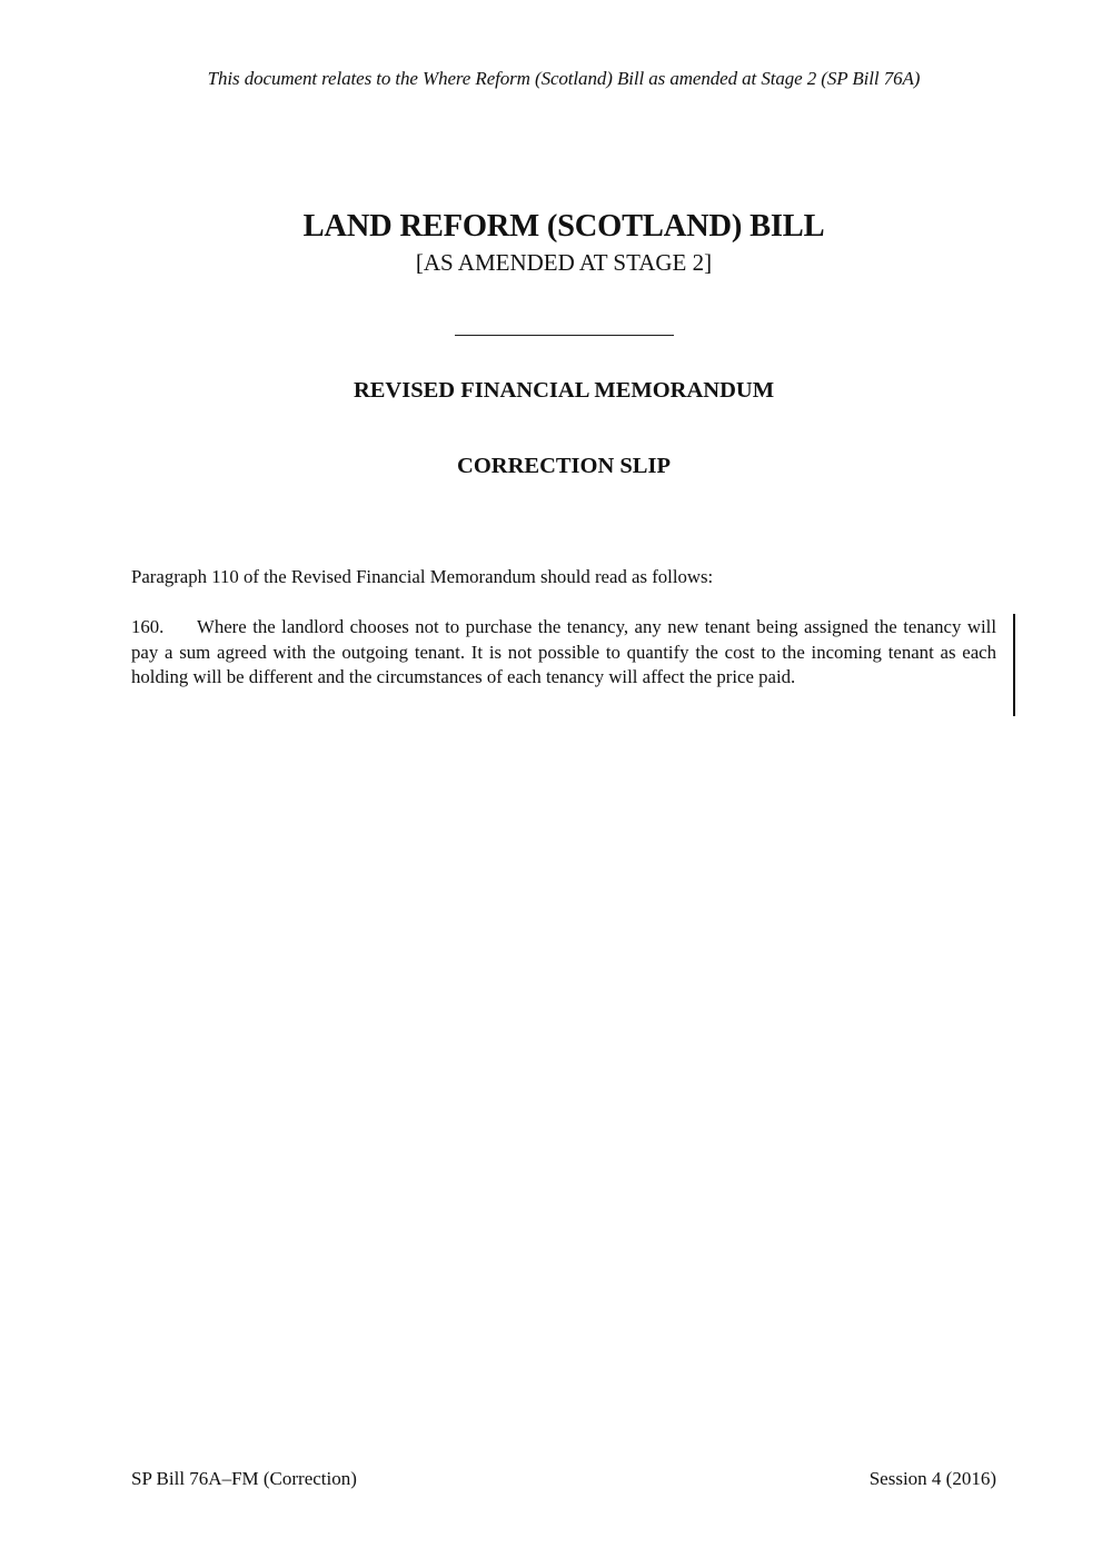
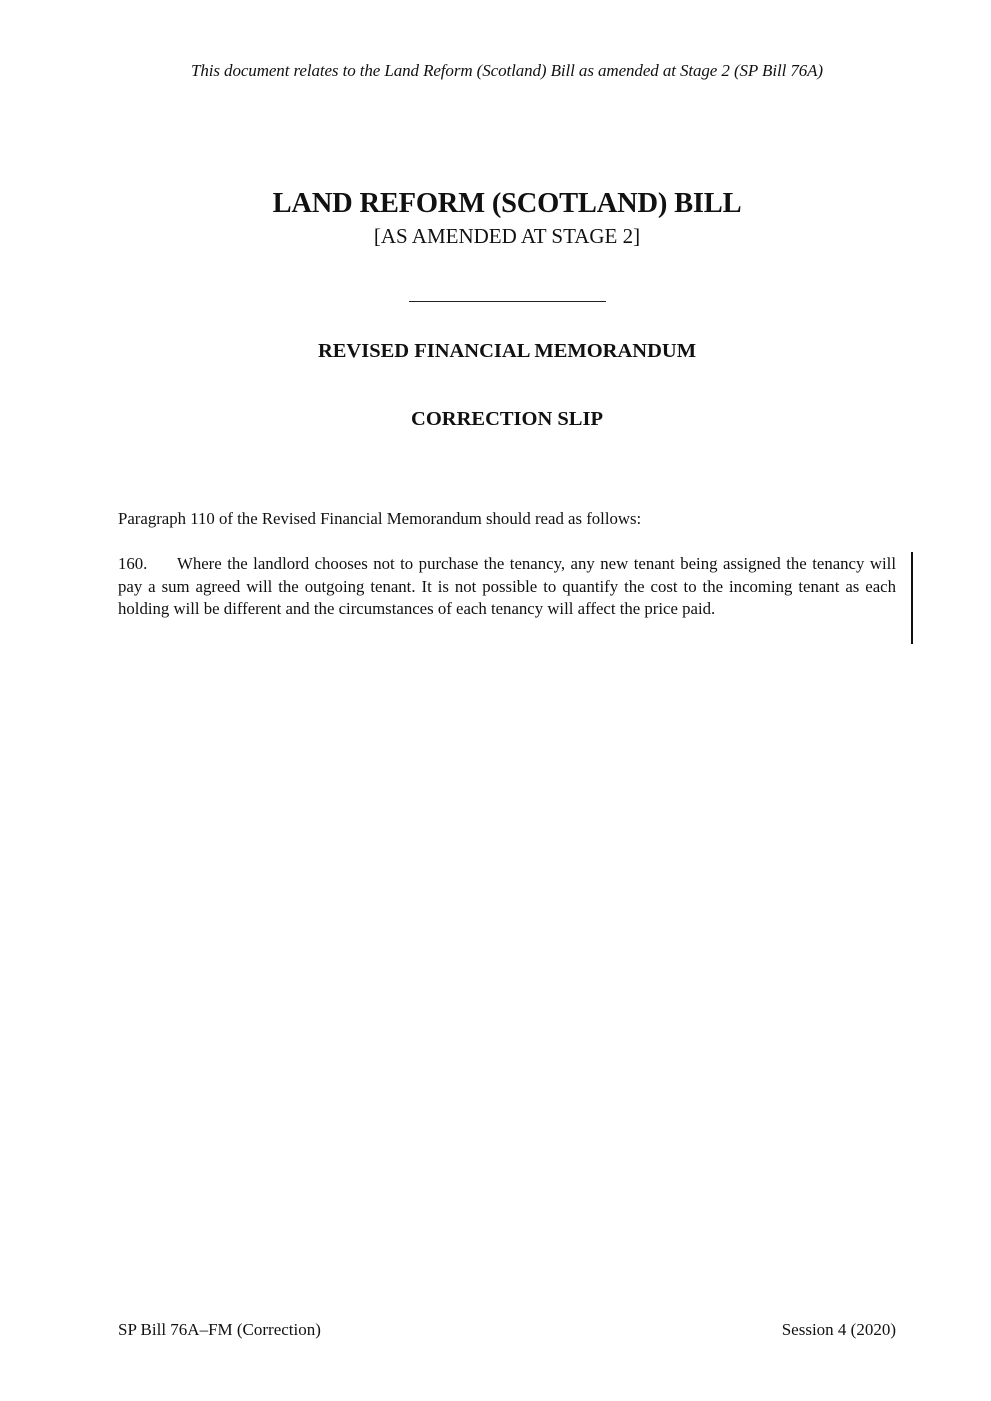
- This document relates to the Where Reform (Scotland) Bill as amended at Stage 2 (SP Bill 76A)
+ This document relates to the Land Reform (Scotland) Bill as amended at Stage 2 (SP Bill 76A)
  LAND REFORM (SCOTLAND) BILL
  [AS AMENDED AT STAGE 2]
  REVISED FINANCIAL MEMORANDUM
  CORRECTION SLIP
  Paragraph 110 of the Revised Financial Memorandum should read as follows:
- 160. Where the landlord chooses not to purchase the tenancy, any new tenant being assigned the tenancy will pay a sum agreed with the outgoing tenant. It is not possible to quantify the cost to the incoming tenant as each holding will be different and the circumstances of each tenancy will affect the price paid.
+ 160. Where the landlord chooses not to purchase the tenancy, any new tenant being assigned the tenancy will pay a sum agreed will the outgoing tenant. It is not possible to quantify the cost to the incoming tenant as each holding will be different and the circumstances of each tenancy will affect the price paid.
  SP Bill 76A–FM (Correction)
- Session 4 (2016)
+ Session 4 (2020)
